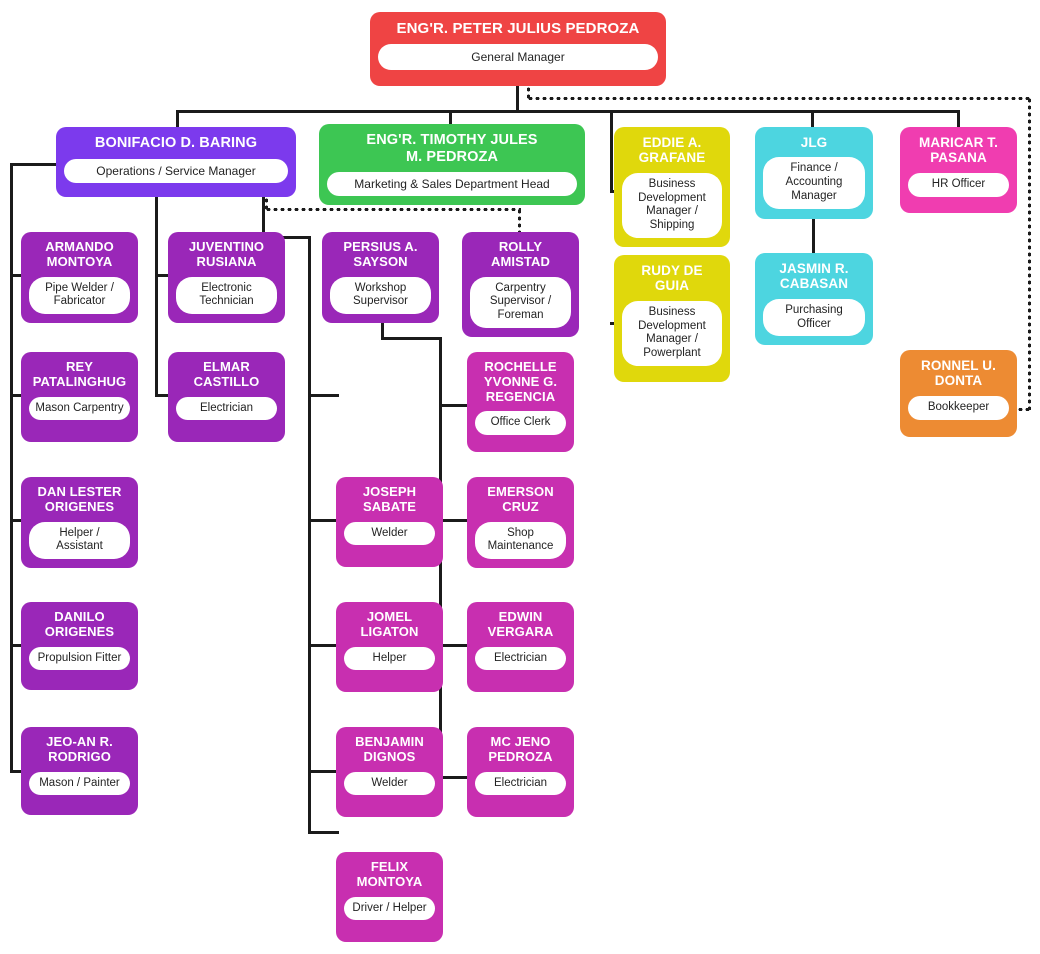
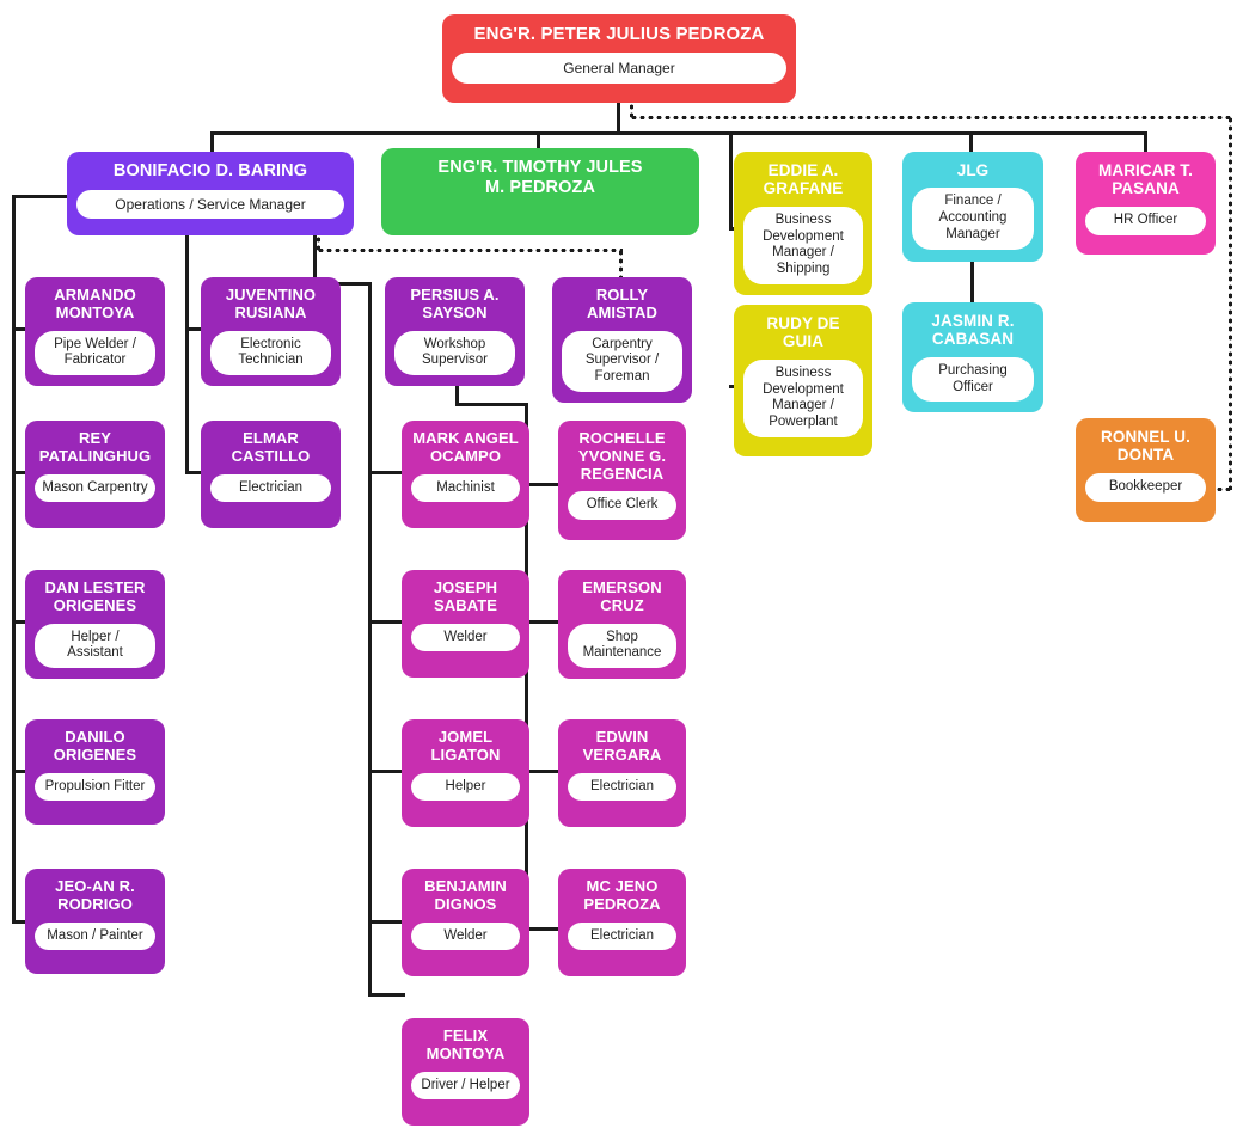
  ENG'R. PETER JULIUS PEDROZA
  General Manager
  BONIFACIO D. BARING
  Operations / Service Manager
  ENG'R. TIMOTHY JULES
  M. PEDROZA
- Marketing & Sales Department Head
  EDDIE A.
  GRAFANE
  Business Development Manager / Shipping
  RUDY DE
  GUIA
  Business Development Manager / Powerplant
  JLG
  Finance / Accounting Manager
  JASMIN R.
  CABASAN
  Purchasing Officer
  MARICAR T.
  PASANA
  HR Officer
  RONNEL U.
  DONTA
  Bookkeeper
  ARMANDO
  MONTOYA
  Pipe Welder / Fabricator
  REY
  PATALINGHUG
  Mason Carpentry
  DAN LESTER
  ORIGENES
  Helper / Assistant
  DANILO
  ORIGENES
  Propulsion Fitter
  JEO-AN R.
  RODRIGO
  Mason / Painter
  JUVENTINO
  RUSIANA
  Electronic Technician
  ELMAR
  CASTILLO
  Electrician
  PERSIUS A.
  SAYSON
  Workshop Supervisor
  ROLLY
  AMISTAD
  Carpentry Supervisor / Foreman
+ MARK ANGEL
+ OCAMPO
+ Machinist
  JOSEPH
  SABATE
  Welder
  JOMEL
  LIGATON
  Helper
  BENJAMIN
  DIGNOS
  Welder
  FELIX
  MONTOYA
  Driver / Helper
  ROCHELLE
  YVONNE G.
  REGENCIA
  Office Clerk
  EMERSON
  CRUZ
  Shop Maintenance
  EDWIN
  VERGARA
  Electrician
  MC JENO
  PEDROZA
  Electrician
